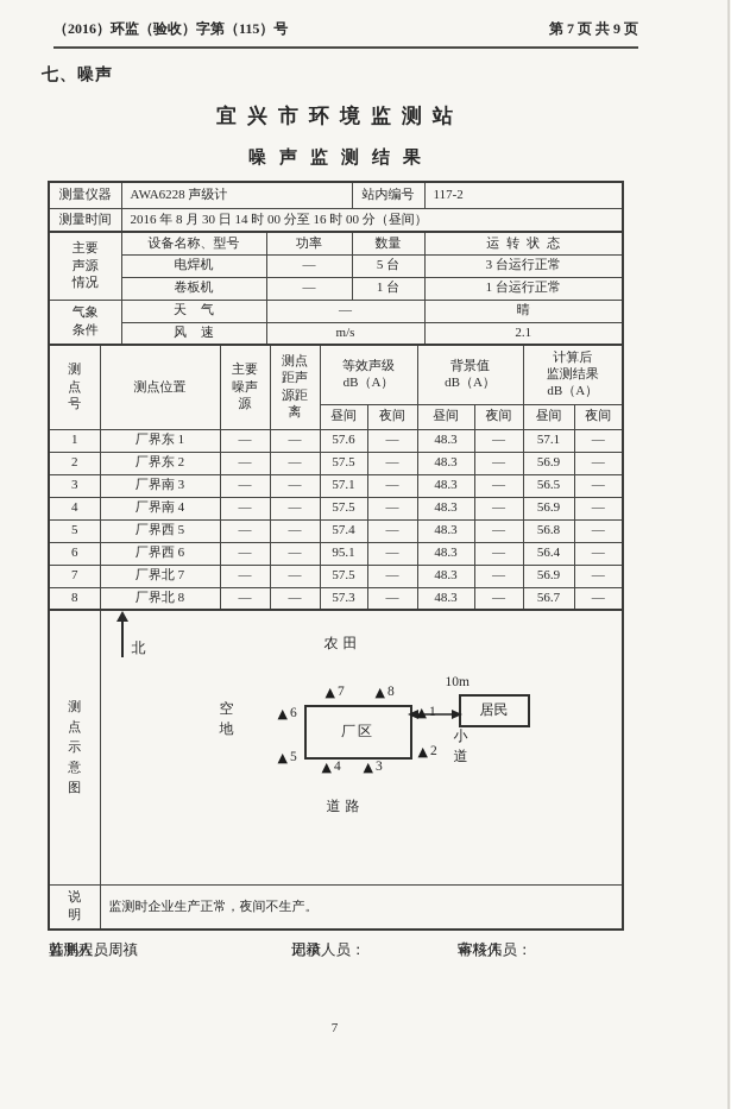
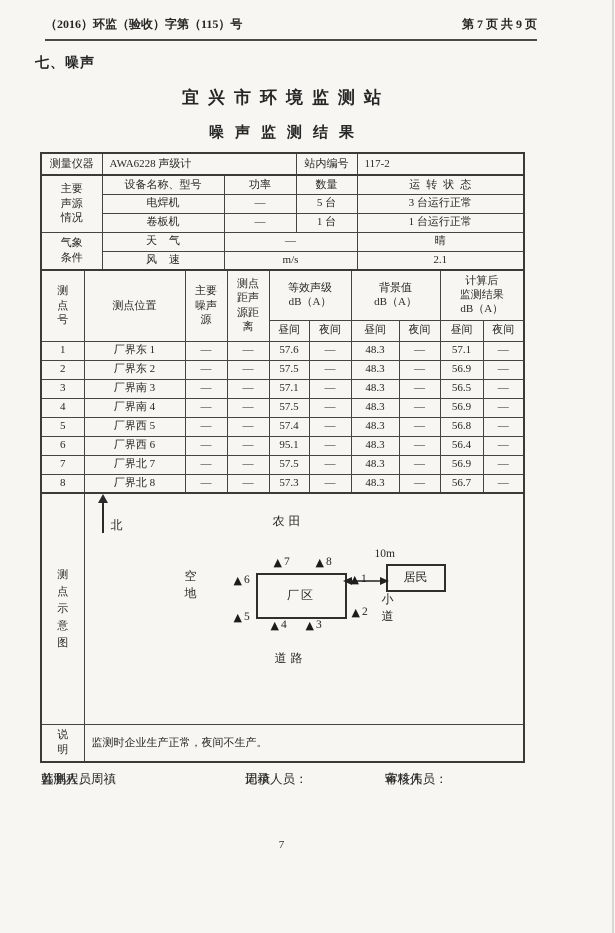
  （2016）环监（验收）字第（115）号
  第 7 页 共 9 页
  七、噪声
  宜兴市环境监测站
  噪声监测结果
  测量仪器	AWA6228 声级计	站内编号	117-2
- 测量时间	2016 年 8 月 30 日 14 时 00 分至 16 时 00 分（昼间）
  主要 声源 情况	设备名称、型号	功率	数量	运转状态
  电焊机	—	5 台	3 台运行正常
  卷板机	—	1 台	1 台运行正常
  气象 条件	天气	—	晴
  风速	m/s	2.1
  测 点 号	测点位置	主要 噪声 源	测点 距声 源距 离	等效声级 dB（A）	背景值 dB（A）	计算后 监测结果 dB（A）
  昼间	夜间	昼间	夜间	昼间	夜间
  1	厂界东 1	—	—	57.6	—	48.3	—	57.1	—
  2	厂界东 2	—	—	57.5	—	48.3	—	56.9	—
  3	厂界南 3	—	—	57.1	—	48.3	—	56.5	—
  4	厂界南 4	—	—	57.5	—	48.3	—	56.9	—
  5	厂界西 5	—	—	57.4	—	48.3	—	56.8	—
  6	厂界西 6	—	—	95.1	—	48.3	—	56.4	—
  7	厂界北 7	—	—	57.5	—	48.3	—	56.9	—
  8	厂界北 8	—	—	57.3	—	48.3	—	56.7	—
  测 点 示 意 图	北 农田 空 地 厂区 居民 10m 小 道 道路 ▲ 1▲ 2▲ 3▲ 4▲ 5▲ 6▲ 7 ▲ 8
  说 明	监测时企业生产正常，夜间不生产。
  监测人员：
  韩鹏程、周禛
  记录人员：
  周禛
  审核人员：
  蒋科伟
  7
